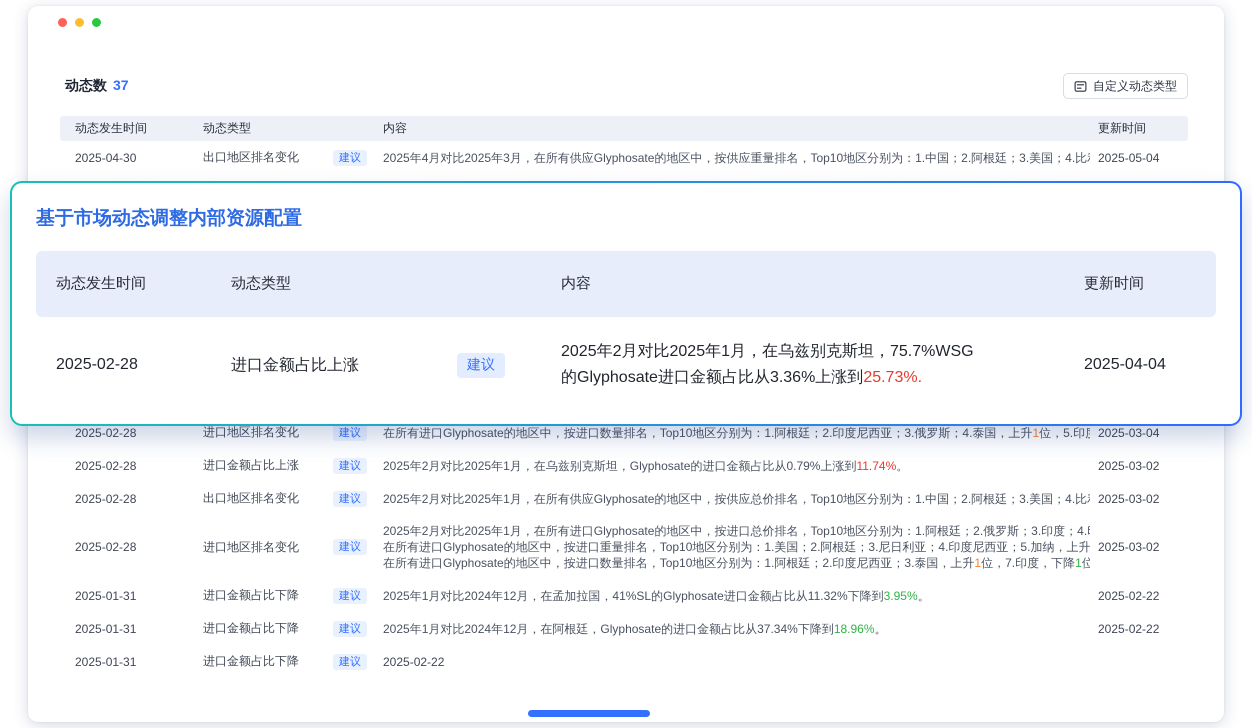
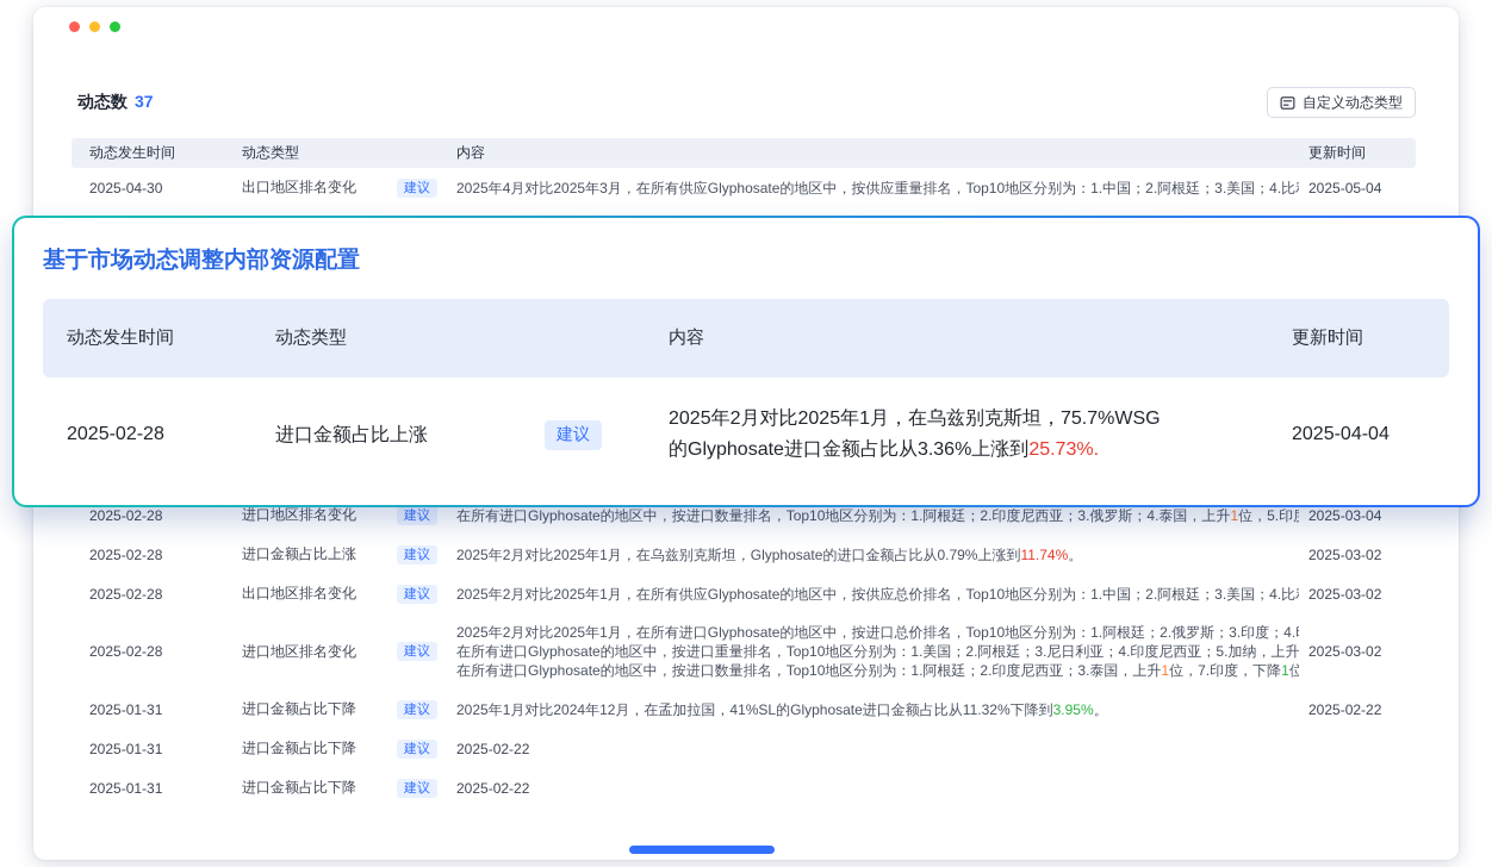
  动态数 37
  自定义动态类型
  动态发生时间
  动态类型
  内容
  更新时间
  2025-04-30
  出口地区排名变化
  建议
  2025年4月对比2025年3月，在所有供应Glyphosate的地区中，按供应重量排名，Top10地区分别为：1.中国；2.阿根廷；3.美国；4.比
  2025-05-04
  2025-02-28
  进口地区排名变化
  建议
  在所有进口Glyphosate的地区中，按进口数量排名，Top10地区分别为：1.阿根廷；2.印度尼西亚；3.俄罗斯；4.泰国，上升1位，5.印
  2025-03-04
  2025-02-28
  进口金额占比上涨
  建议
  2025年2月对比2025年1月，在乌兹别克斯坦，Glyphosate的进口金额占比从0.79%上涨到11.74%。
  2025-03-02
  2025-02-28
  出口地区排名变化
  建议
  2025年2月对比2025年1月，在所有供应Glyphosate的地区中，按供应总价排名，Top10地区分别为：1.中国；2.阿根廷；3.美国；4.比
  2025-03-02
  2025-02-28
  进口地区排名变化
  建议
  2025年2月对比2025年1月，在所有进口Glyphosate的地区中，按进口总价排名，Top10地区分别为：1.阿根廷；2.俄罗斯；3.印度；4.
  在所有进口Glyphosate的地区中，按进口重量排名，Top10地区分别为：1.美国；2.阿根廷；3.尼日利亚；4.印度尼西亚；5.加纳，上升
  在所有进口Glyphosate的地区中，按进口数量排名，Top10地区分别为：1.阿根廷；2.印度尼西亚；3.泰国，上升1位，7.印度，下降1位
  2025-03-02
  2025-01-31
  进口金额占比下降
  建议
  2025年1月对比2024年12月，在孟加拉国，41%SL的Glyphosate进口金额占比从11.32%下降到3.95%。
  2025-02-22
  2025-01-31
  进口金额占比下降
  建议
- 2025年1月对比2024年12月，在阿根廷，Glyphosate的进口金额占比从37.34%下降到18.96%。
  2025-02-22
  2025-01-31
  进口金额占比下降
  建议
  2025-02-22
  基于市场动态调整内部资源配置
  动态发生时间
  动态类型
  内容
  更新时间
  2025-02-28
  进口金额占比上涨
  建议
  2025年2月对比2025年1月，在乌兹别克斯坦，75.7%WSG
  的Glyphosate进口金额占比从3.36%上涨到25.73%.
  2025-04-04
